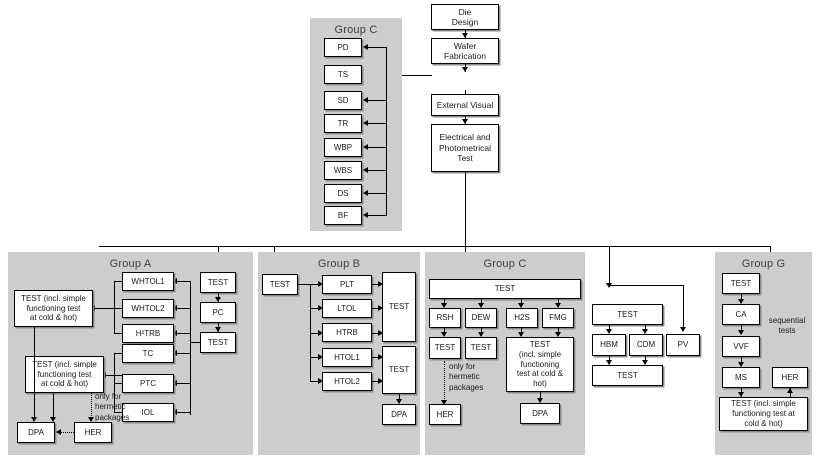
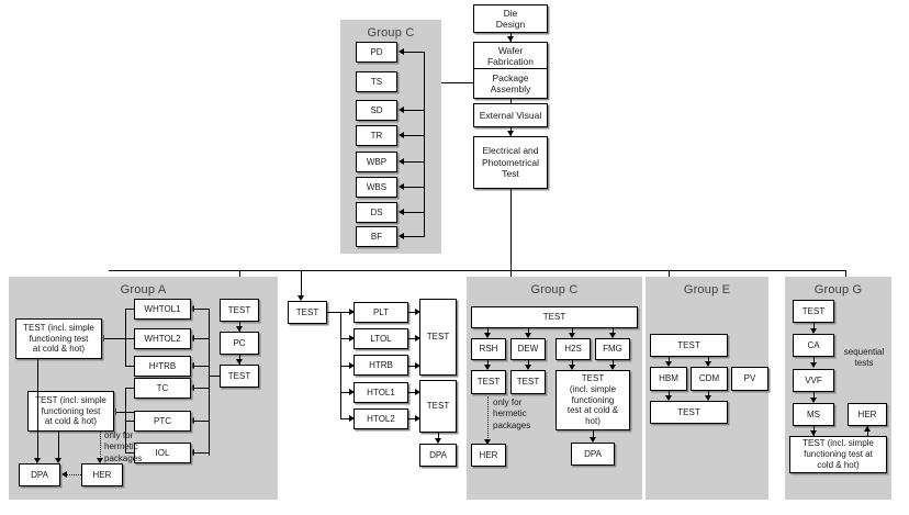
  Die
  Design
  Wafer
  Fabrication
+ Package
+ Assembly
  External Visual
  Electrical and
  Photometrical
  Test
  Group C
  PD
  TS
  SD
  TR
  WBP
  WBS
  DS
  BF
  Group A
  TEST
  PC
  TEST
  WHTOL1
  WHTOL2
  H²TRB
  TC
  PTC
  IOL
  TEST (incl. simple
  functioning test
  at cold & hot)
  EST (incl. simple
  functioning test
  at cold & hot)
  only for
  hermetic
  packages
  DPA
  HER
- Group B
  TEST
  PLT
  LTOL
  HTRB
  HTOL1
  HTOL2
  TEST
  TEST
  DPA
  Group C
  TEST
  RSH
  DEW
  H2S
  FMG
  TEST
  TEST
  TEST
  (incl. simple
  functioning
  test at cold &
  hot)
  only for
  hermetic
  packages
  HER
  DPA
+ Group E
  TEST
  HBM
  CDM
  PV
  TEST
  Group G
  TEST
  CA
  VVF
  MS
  sequential
  tests
  HER
  TEST (incl. simple
  functioning test at
  cold & hot)
